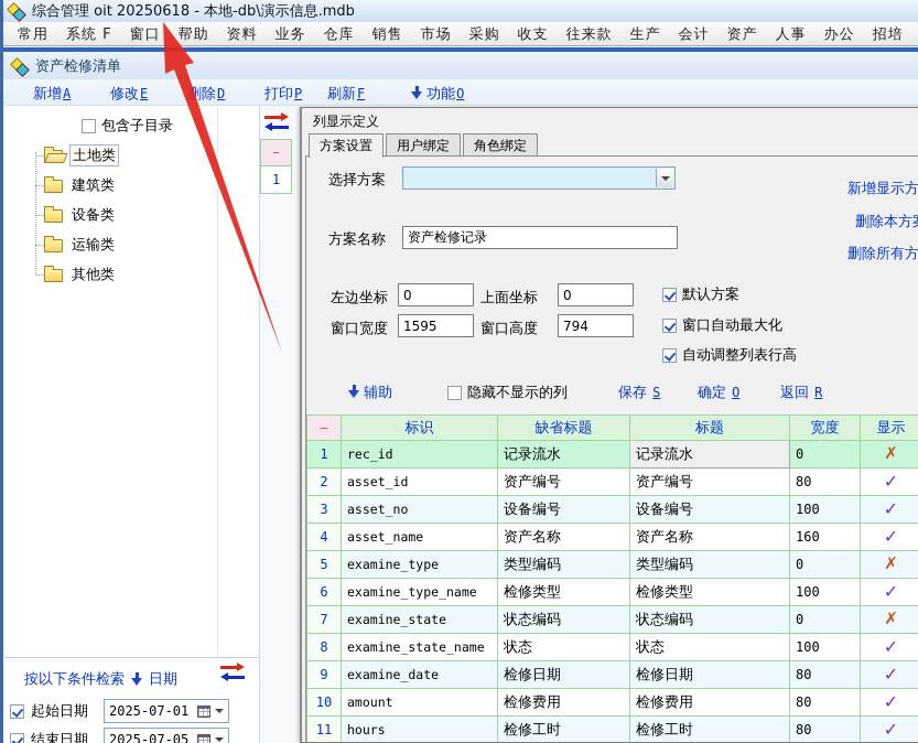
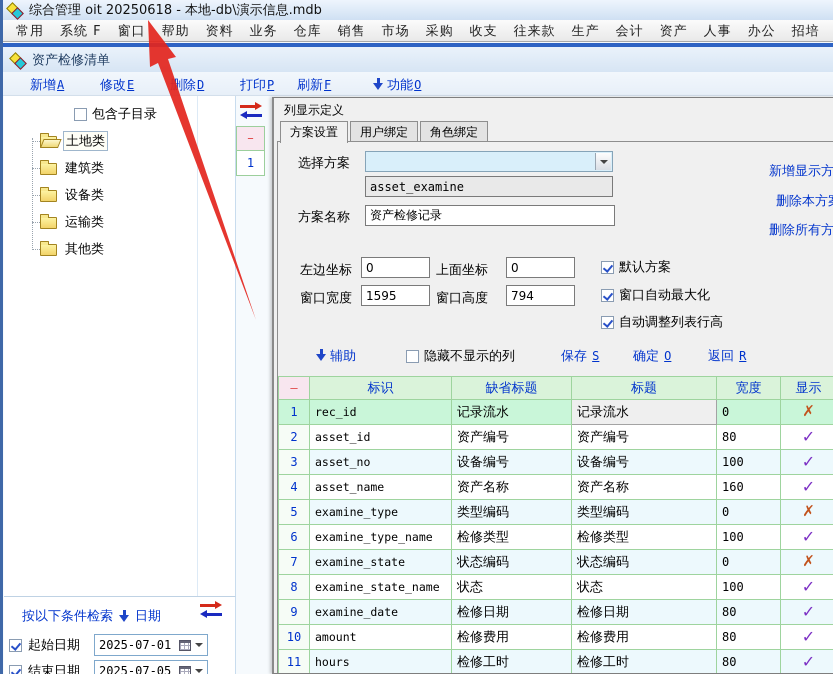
  综合管理 oit 20250618 - 本地-db\演示信息.mdb
  常用
  系统 F
  窗口
  帮助
  资料
  业务
  仓库
  销售
  市场
  采购
  收支
  往来款
  生产
  会计
  资产
  人事
  办公
  招培
  资产检修清单
  新增A
  修改E
  打印P
  刷新F
  功能O
  包含子目录
  土地类
  建筑类
  设备类
  运输类
  其他类
  按以下条件检索
  日期
  起始日期
  2025-07-01
  结束日期
  2025-07-05
  –
  1
  列显示定义
  方案设置
  用户绑定
  角色绑定
  选择方案
+ asset_examine
  方案名称
  资产检修记录
  新增显示方
  删除本方
  删除所有方
  左边坐标
  0
  上面坐标
  0
  默认方案
  窗口宽度
  1595
  窗口高度
  794
  窗口自动最大化
  自动调整列表行高
  辅助
  隐藏不显示的列
  保存 S
  确定 O
  返回 R
  –	标识	缺省标题	标题	宽度	显示
  1	rec_id	记录流水	记录流水	0	✗
  2	asset_id	资产编号	资产编号	80	✓
  3	asset_no	设备编号	设备编号	100	✓
  4	asset_name	资产名称	资产名称	160	✓
  5	examine_type	类型编码	类型编码	0	✗
  6	examine_type_name	检修类型	检修类型	100	✓
  7	examine_state	状态编码	状态编码	0	✗
  8	examine_state_name	状态	状态	100	✓
  9	examine_date	检修日期	检修日期	80	✓
  10	amount	检修费用	检修费用	80	✓
  11	hours	检修工时	检修工时	80	✓
